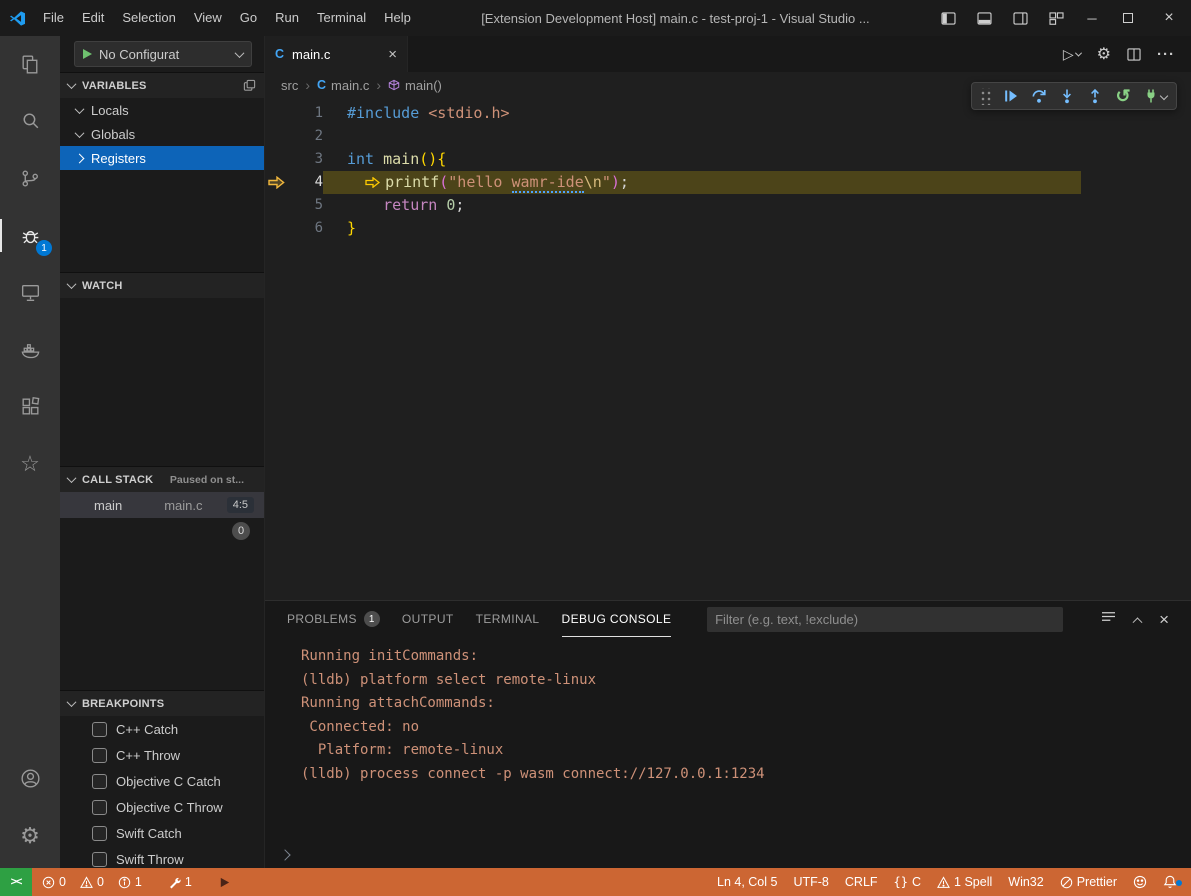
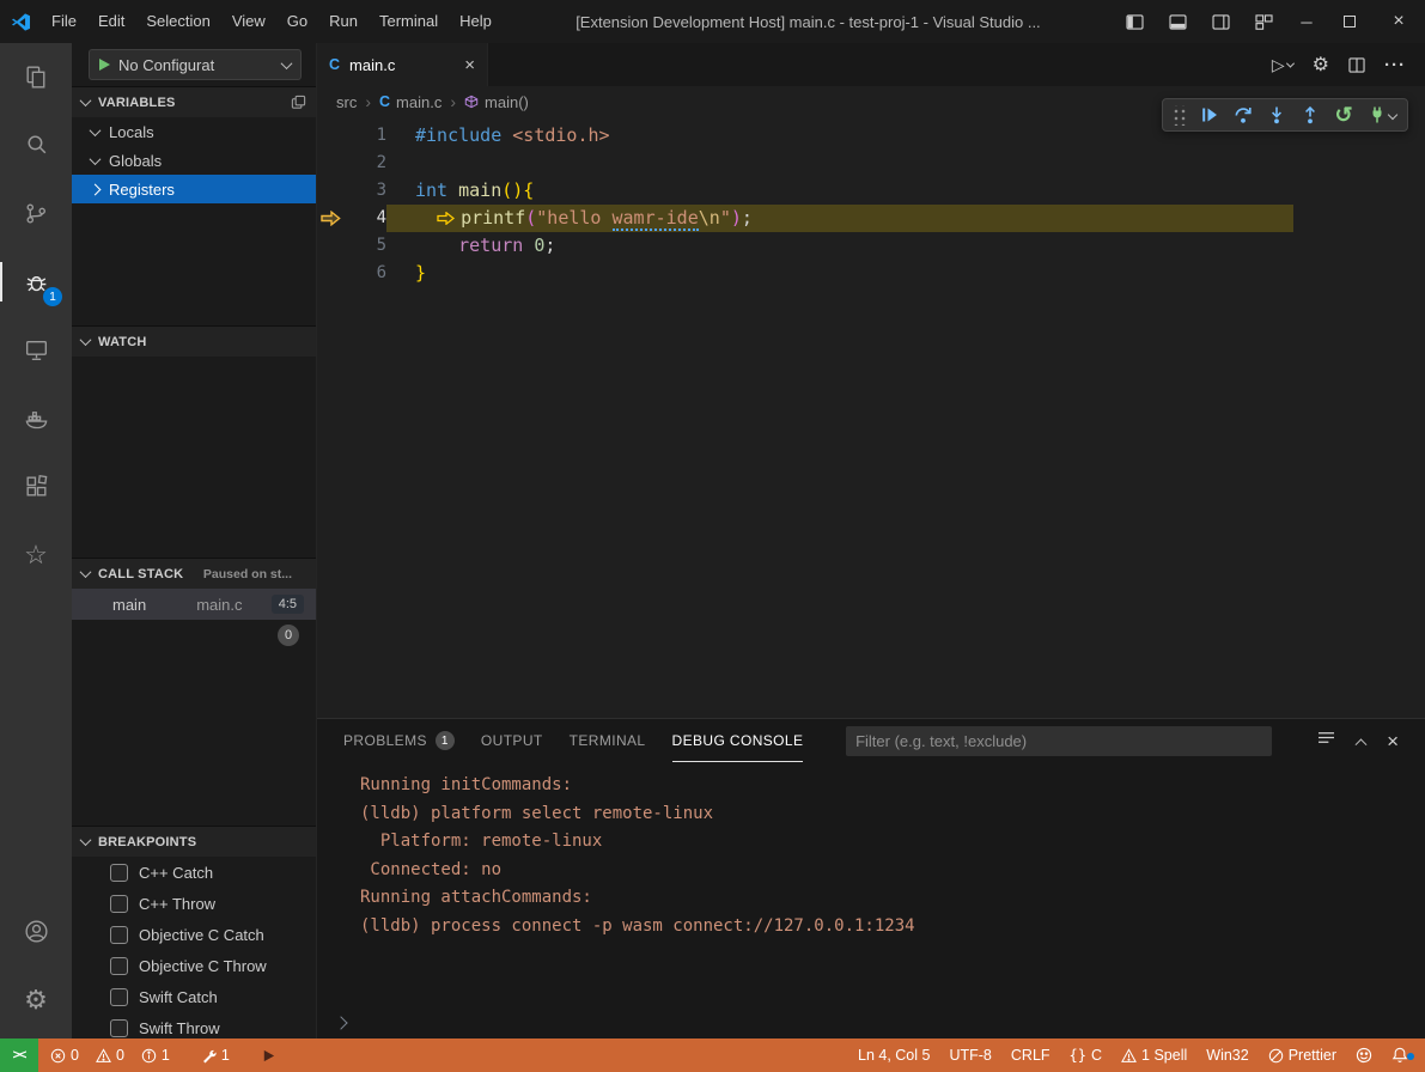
  File
  Edit
  Selection
  View
  Go
  Run
  Terminal
  Help
  [Extension Development Host] main.c - test-proj-1 - Visual Studio ...
  ─
  ×
  1
  ☆
  ⚙
  No Configurat
  VARIABLES
  Locals
  Globals
  Registers
  WATCH
  CALL STACK
  Paused on st...
  main
  main.c
  4:5
  0
  BREAKPOINTS
  C++ Catch
  C++ Throw
  Objective C Catch
  Objective C Throw
  Swift Catch
  Swift Throw
  C
  main.c
  ×
  ▷
  ⚙
  ···
  src
  ›
  C
  main.c
  ›
  main()
  1
  #include <stdio.h>
  2
  3
  int main(){
  4
  printf("hello wamr-ide\n");
  5
  return 0;
  6
  }
  ↺
  PROBLEMS
  1
  OUTPUT
  TERMINAL
  DEBUG CONSOLE
  Filter (e.g. text, !exclude)
  ×
  Running initCommands:
  (lldb) platform select remote-linux
- Running attachCommands:
+ Platform: remote-linux
  Connected: no
- Platform: remote-linux
+ Running attachCommands:
  (lldb) process connect -p wasm connect://127.0.0.1:1234
  ><
  0
  0
  1
  1
  Ln 4, Col 5
  UTF-8
  CRLF
  {}
  C
  1 Spell
  Win32
  Prettier
